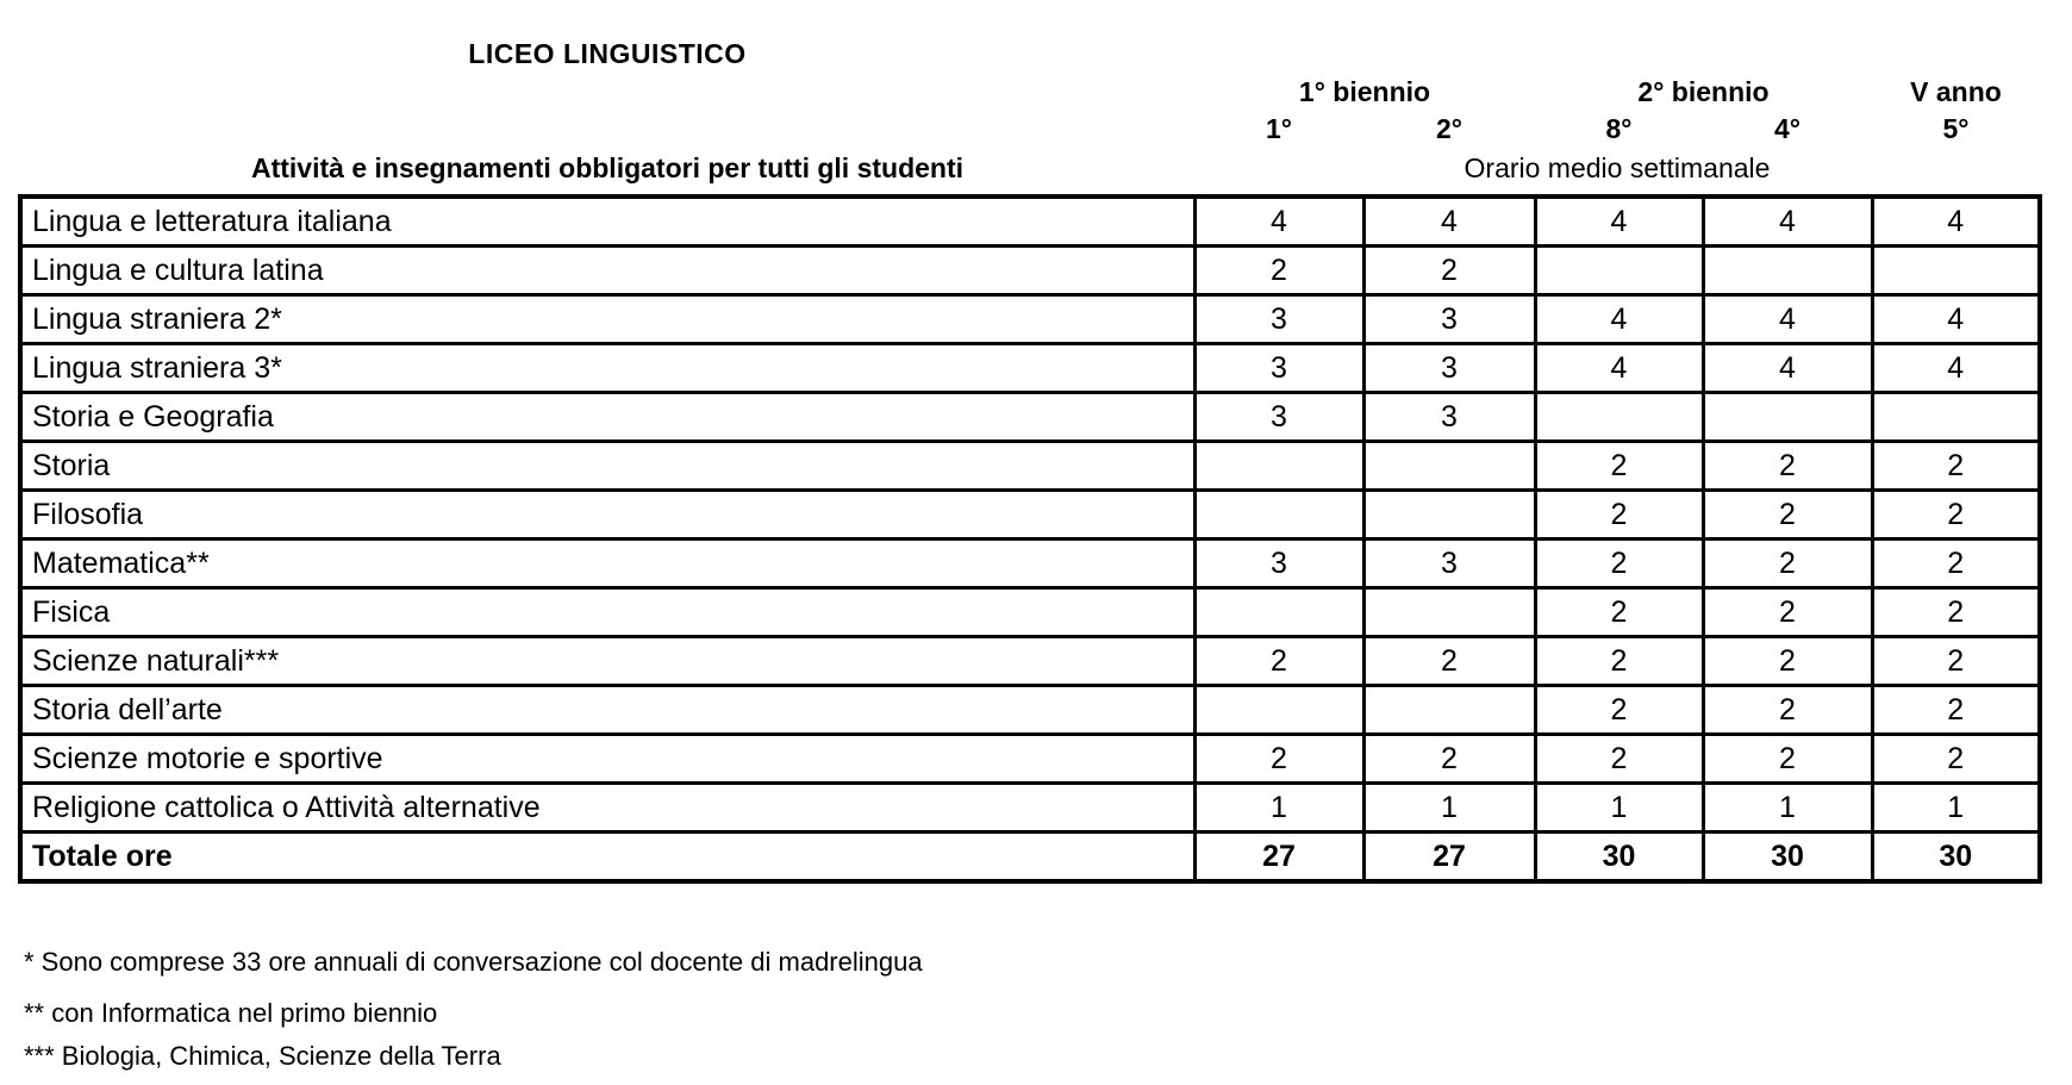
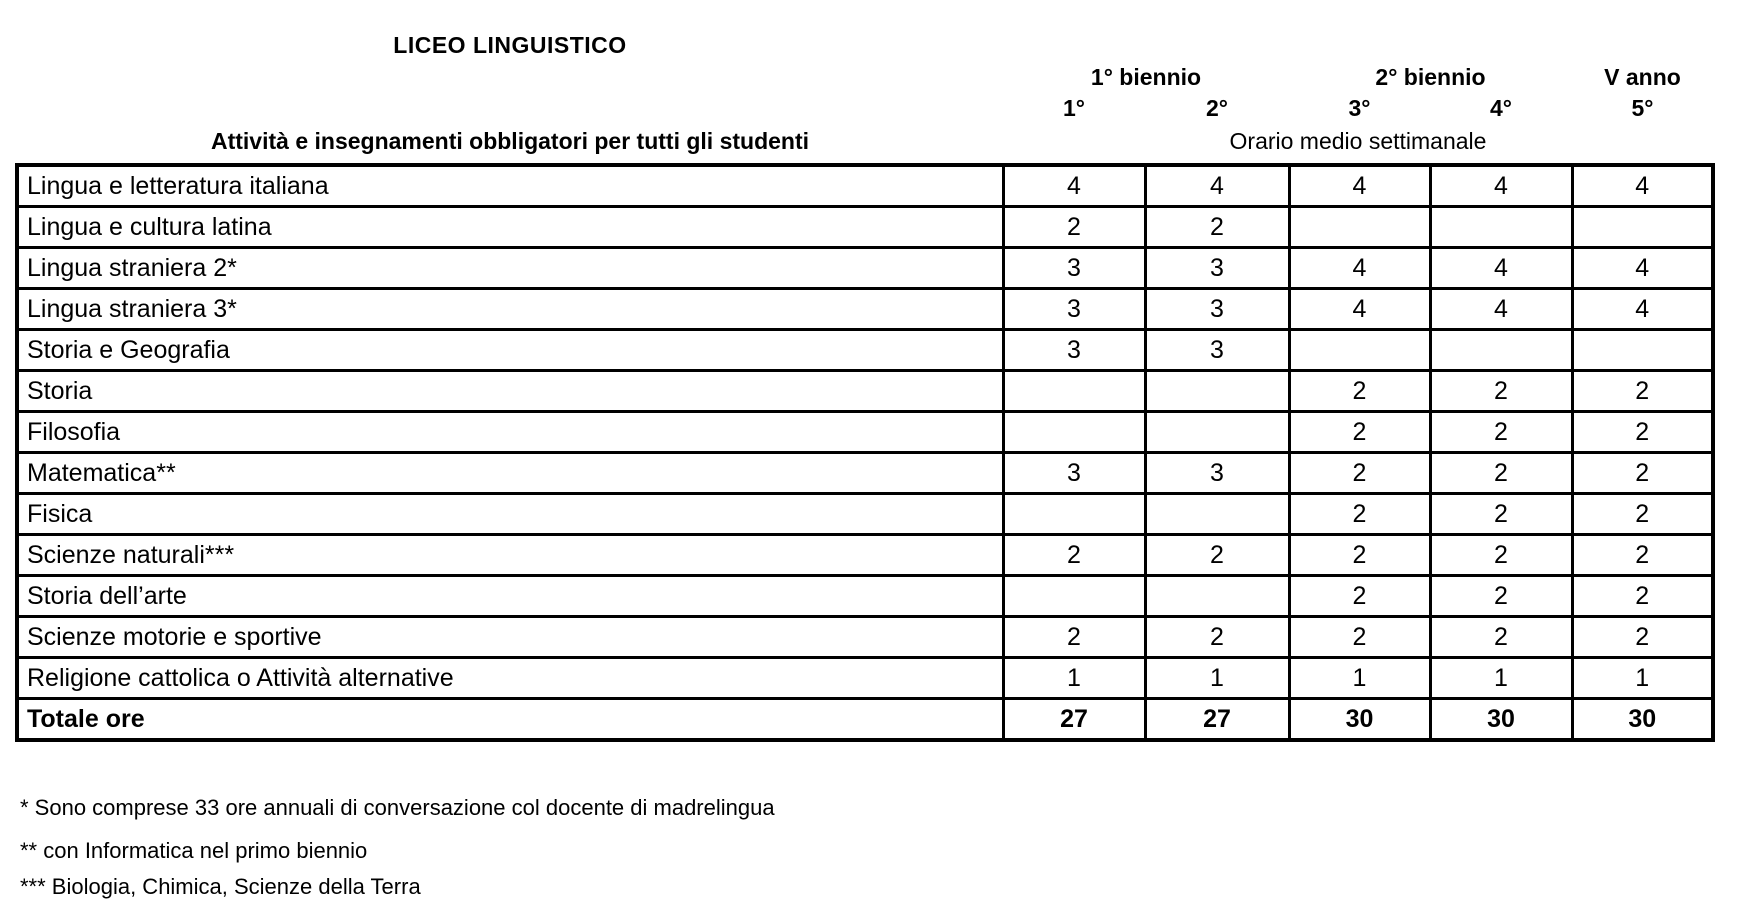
  LICEO LINGUISTICO
  1° biennio
  2° biennio
  V anno
  1°
  2°
- 8°
+ 3°
  4°
  5°
  Attività e insegnamenti obbligatori per tutti gli studenti
  Orario medio settimanale
  Lingua e letteratura italiana	4	4	4	4	4
  Lingua e cultura latina	2	2
  Lingua straniera 2*	3	3	4	4	4
  Lingua straniera 3*	3	3	4	4	4
  Storia e Geografia	3	3
  Storia			2	2	2
  Filosofia			2	2	2
  Matematica**	3	3	2	2	2
  Fisica			2	2	2
  Scienze naturali***	2	2	2	2	2
  Storia dell’arte			2	2	2
  Scienze motorie e sportive	2	2	2	2	2
  Religione cattolica o Attività alternative	1	1	1	1	1
  Totale ore	27	27	30	30	30
  * Sono comprese 33 ore annuali di conversazione col docente di madrelingua
  ** con Informatica nel primo biennio
  *** Biologia, Chimica, Scienze della Terra
